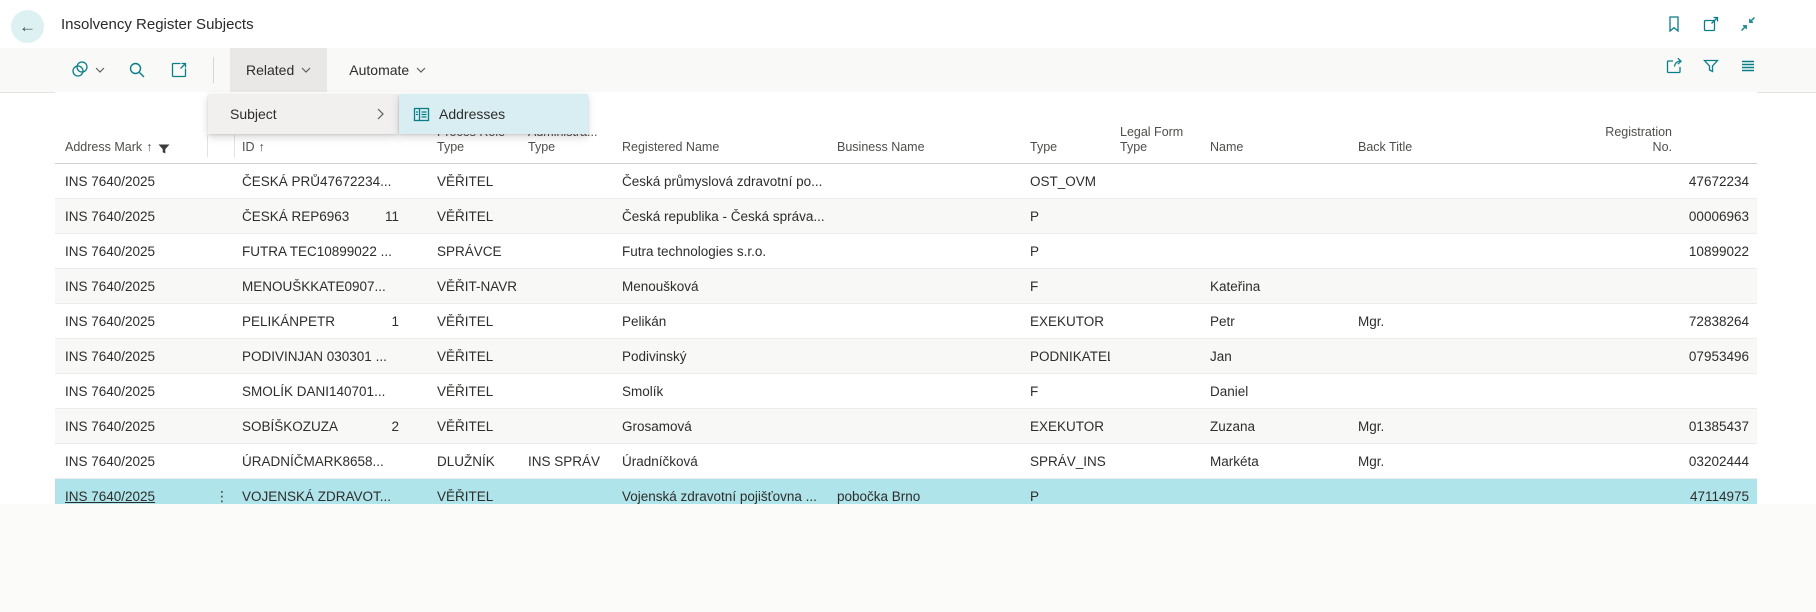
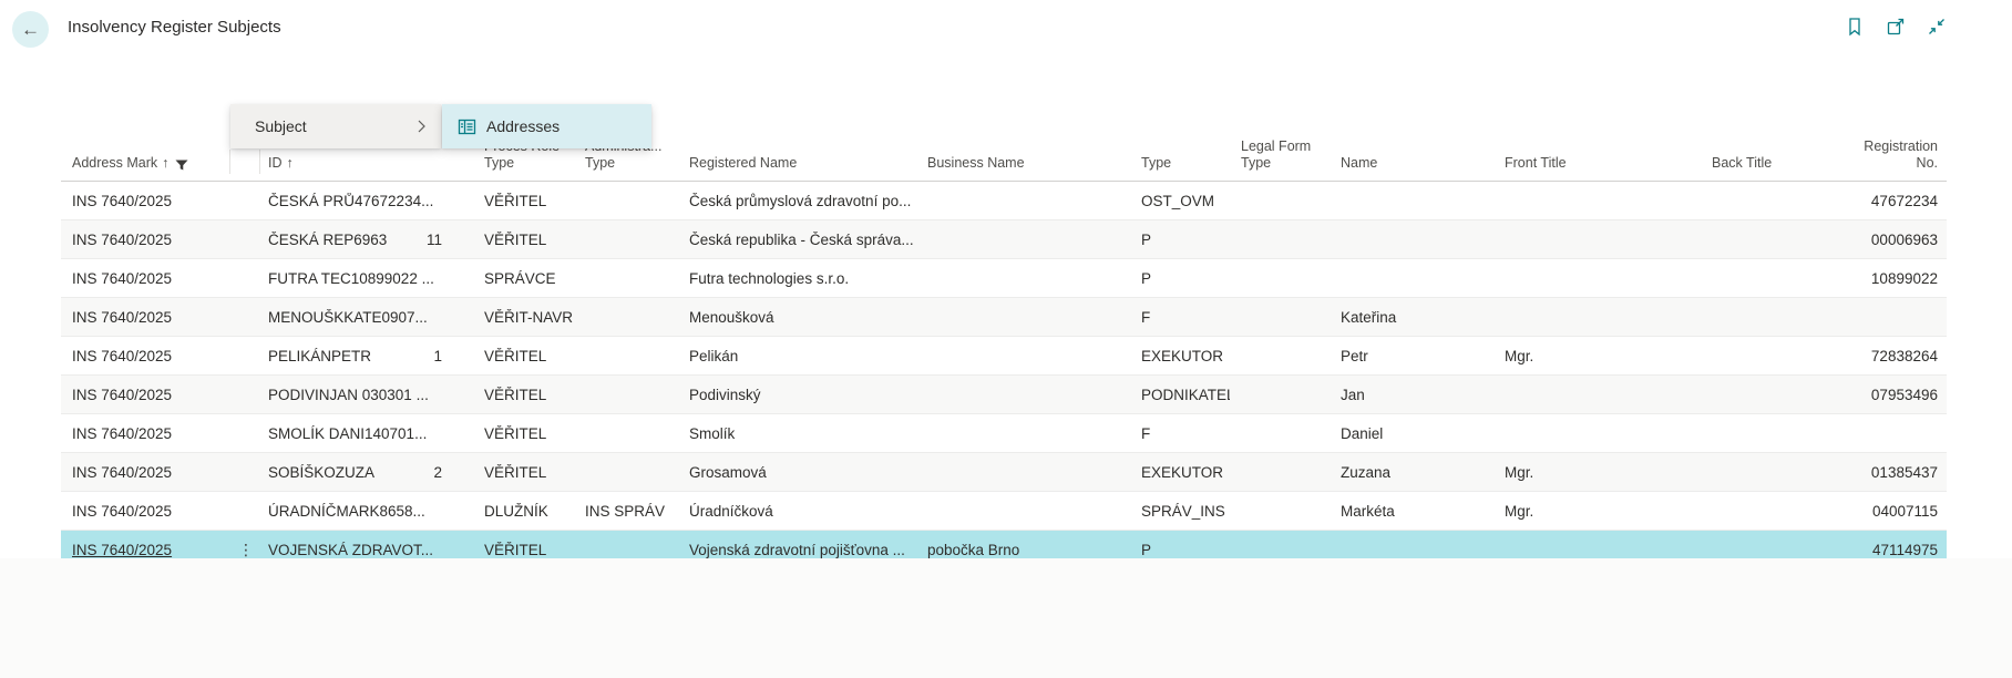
  ←
  Insolvency Register Subjects
- Related
- Automate
  Address Mark
  ↑
  ID
  ↑
  Type
  Type
  Registered Name
  Business Name
  Type
  Legal Form
  Type
  Name
+ Front Title
  Back Title
  Registration
  No.
  INS 7640/2025
  ČESKÁ PRŮ47672234...
  VĚŘITEL
  Česká průmyslová zdravotní po...
  OST_OVM
  47672234
  INS 7640/2025
  ČESKÁ REP6963
  11
  VĚŘITEL
  Česká republika - Česká správa...
  P
  00006963
  INS 7640/2025
  FUTRA TEC10899022 ...
  SPRÁVCE
  Futra technologies s.r.o.
  P
  10899022
  INS 7640/2025
  MENOUŠKKATE0907...
  VĚŘIT-NAVR
  Menoušková
  F
  Kateřina
  INS 7640/2025
  PELIKÁNPETR
  1
  VĚŘITEL
  Pelikán
  EXEKUTOR
  Petr
  Mgr.
  72838264
  INS 7640/2025
  PODIVINJAN 030301 ...
  VĚŘITEL
  Podivinský
  PODNIKATE
  Jan
  07953496
  INS 7640/2025
  SMOLÍK DANI140701...
  VĚŘITEL
  Smolík
  F
  Daniel
  INS 7640/2025
  SOBÍŠKOZUZA
  2
  VĚŘITEL
  Grosamová
  EXEKUTOR
  Zuzana
  Mgr.
  01385437
  INS 7640/2025
  ÚRADNÍČMARK8658...
  DLUŽNÍK
  INS SPRÁV
  Úradníčková
  SPRÁV_INS
  Markéta
  Mgr.
- 03202444
+ 04007115
  INS 7640/2025
  ⋮
  VOJENSKÁ ZDRAVOT...
  VĚŘITEL
  Vojenská zdravotní pojišťovna ...
  pobočka Brno
  P
  47114975
  Subject
  Addresses
